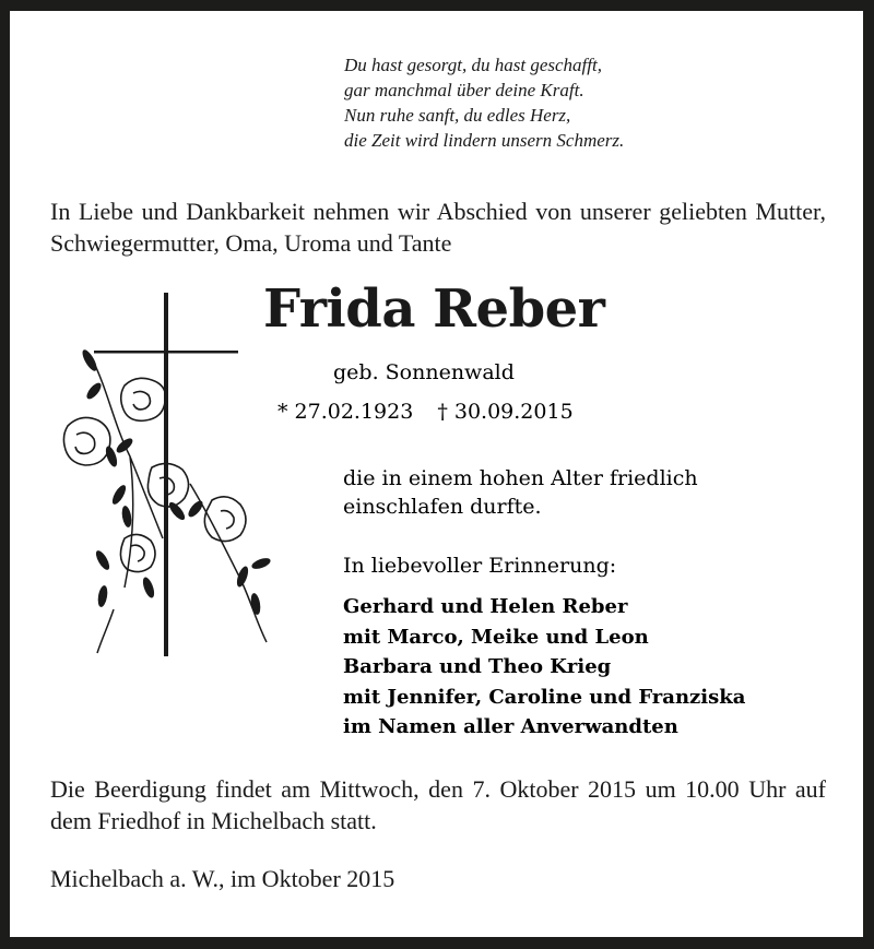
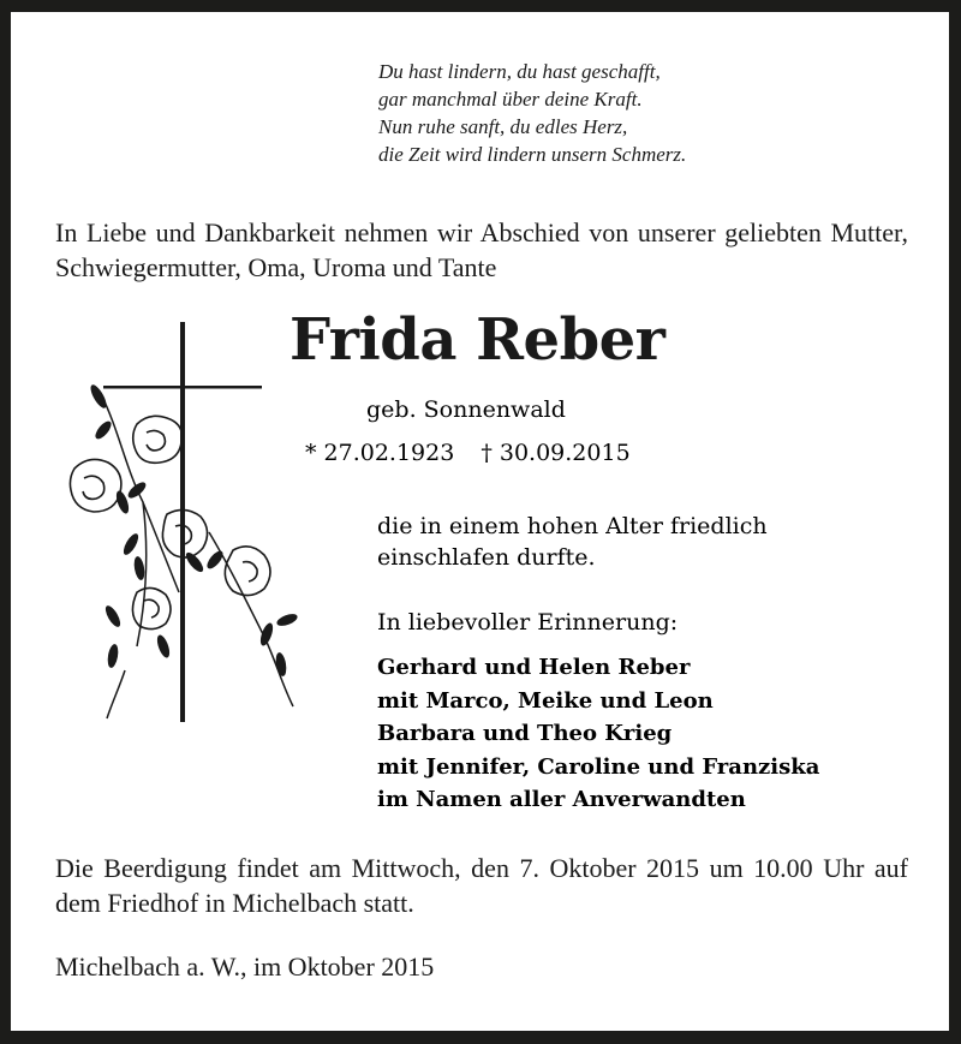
- Du hast gesorgt, du hast geschafft,
+ Du hast lindern, du hast geschafft,
  gar manchmal über deine Kraft.
  Nun ruhe sanft, du edles Herz,
  die Zeit wird lindern unsern Schmerz.
  In Liebe und Dankbarkeit nehmen wir Abschied von unserer geliebten Mutter, Schwiegermutter, Oma, Uroma und Tante
  Frida Reber
  geb. Sonnenwald
  * 27.02.1923 † 30.09.2015
  die in einem hohen Alter friedlich
  einschlafen durfte.
  In liebevoller Erinnerung:
  Gerhard und Helen Reber
  mit Marco, Meike und Leon
  Barbara und Theo Krieg
  mit Jennifer, Caroline und Franziska
  im Namen aller Anverwandten
  Die Beerdigung findet am Mittwoch, den 7. Oktober 2015 um 10.00 Uhr auf dem Friedhof in Michelbach statt.
  Michelbach a. W., im Oktober 2015
